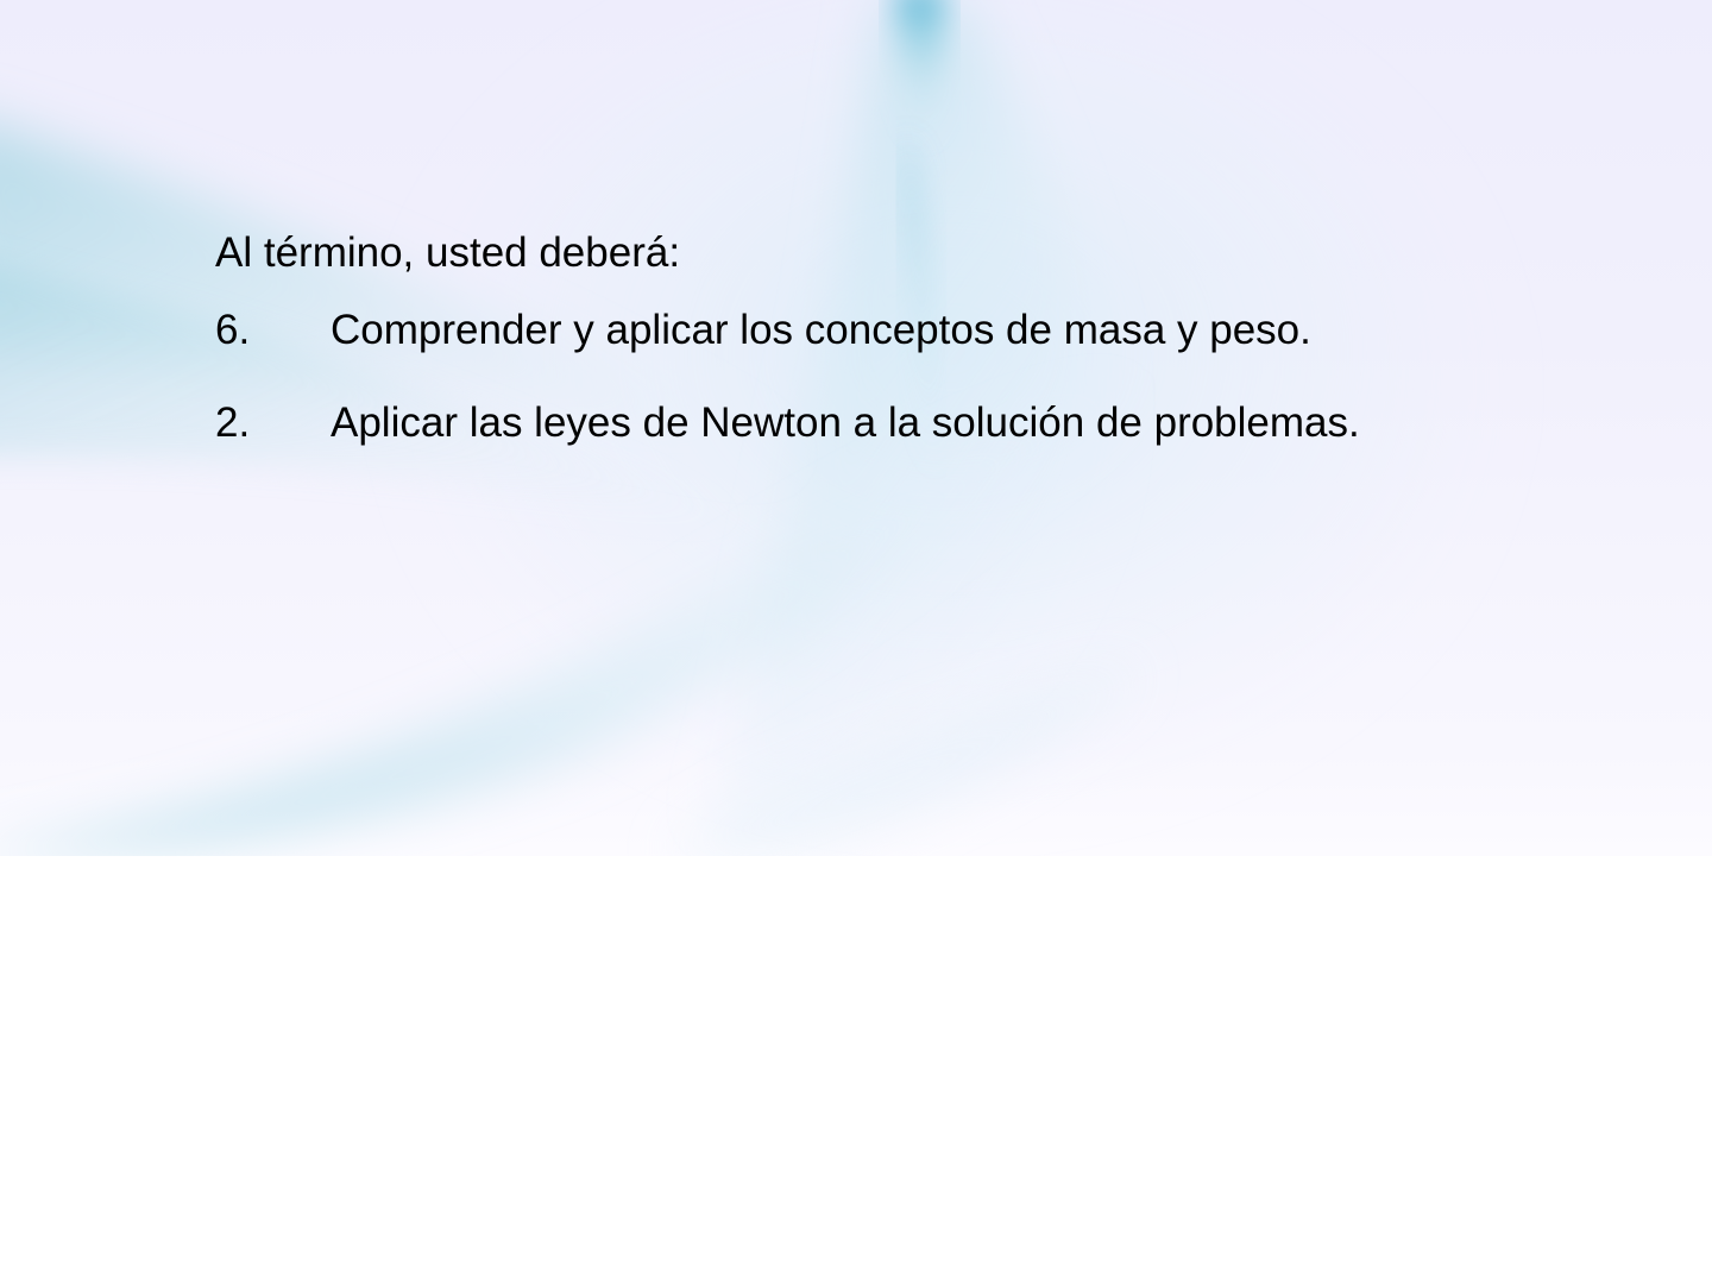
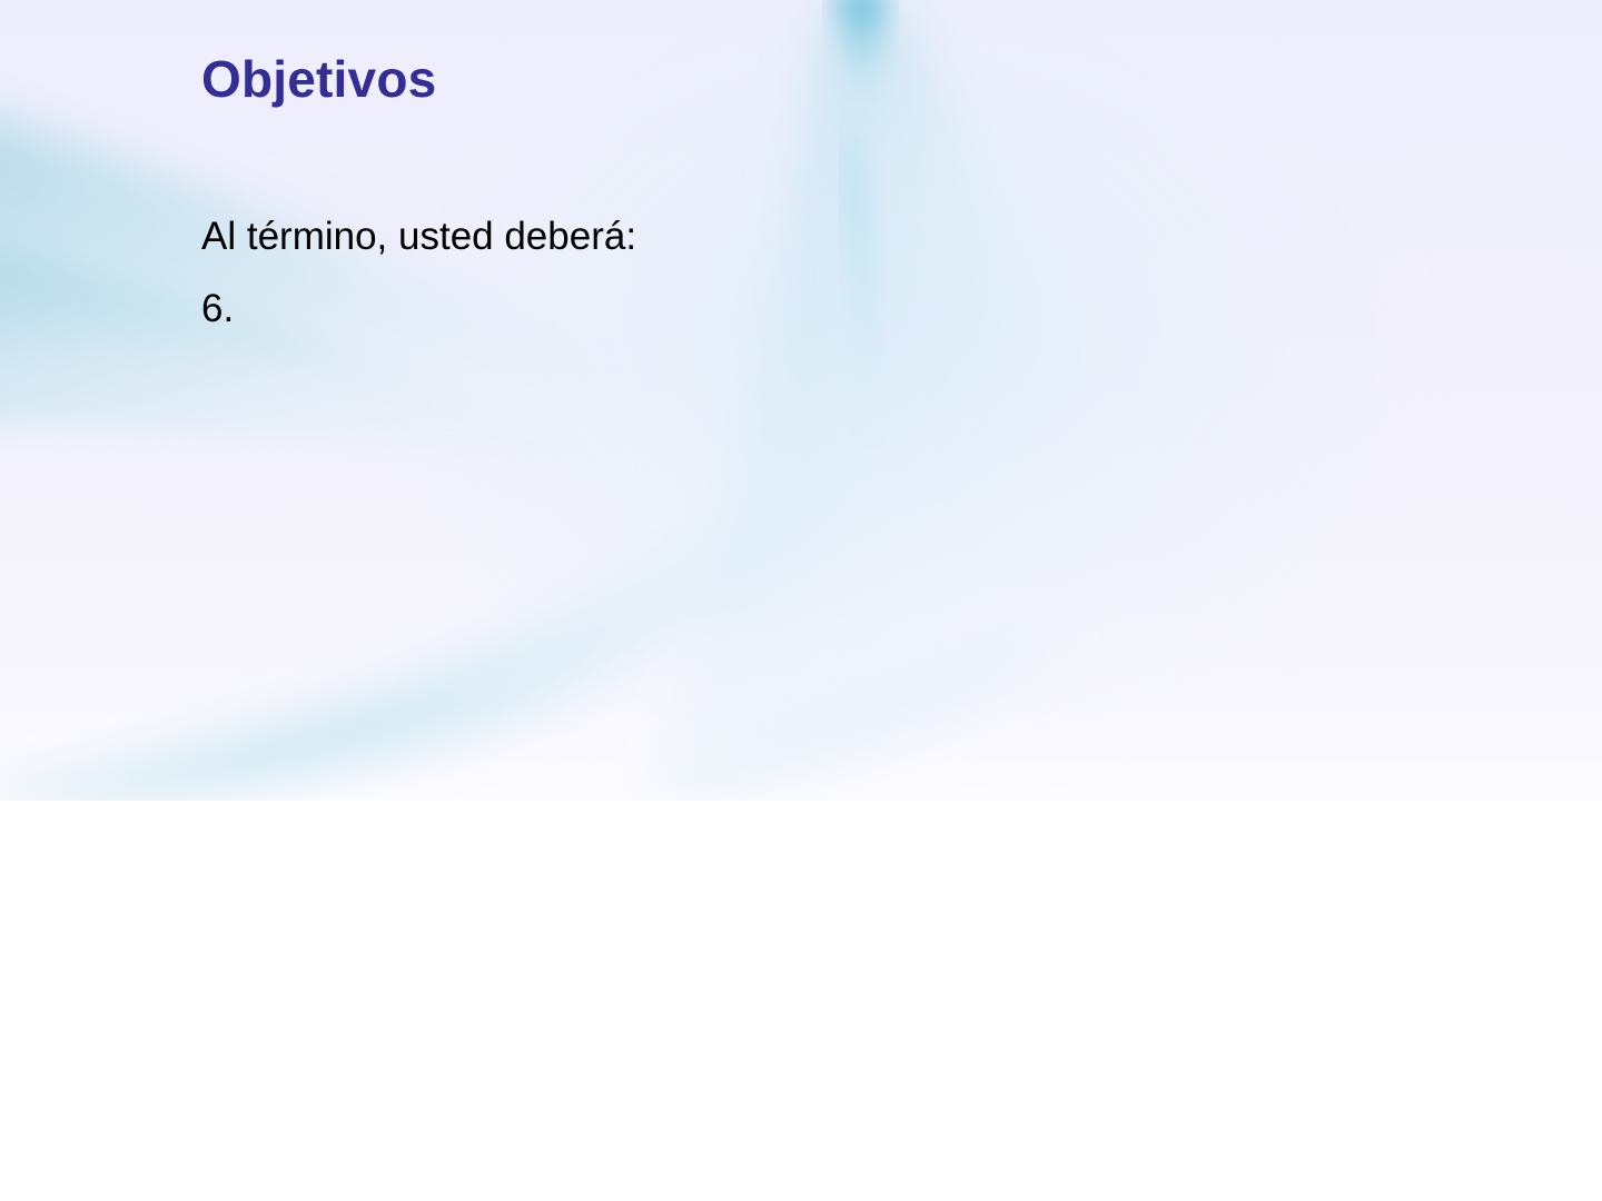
+ Objetivos
  Al término, usted deberá:
  6.
- Comprender y aplicar los conceptos de masa y peso.
- 2.
- Aplicar las leyes de Newton a la solución de problemas.
